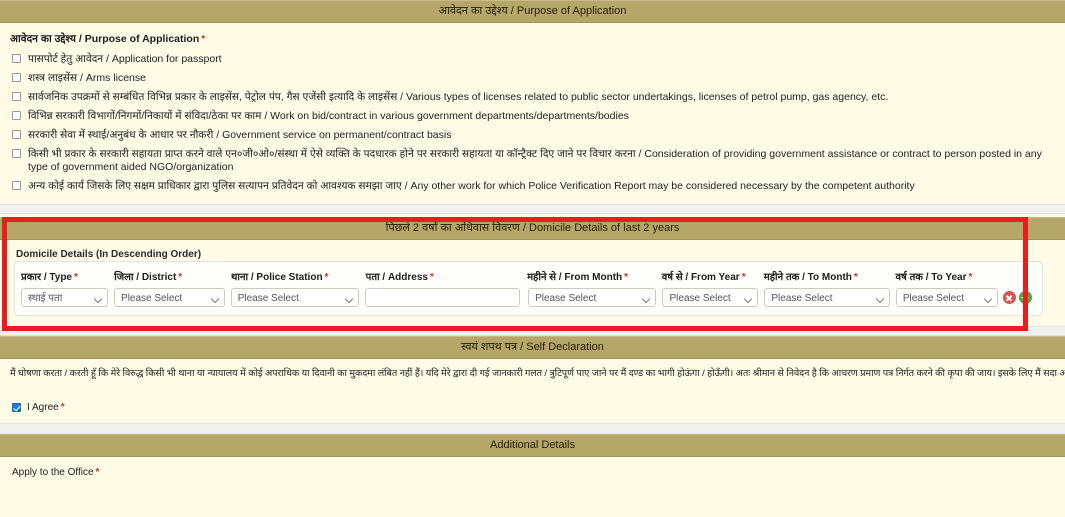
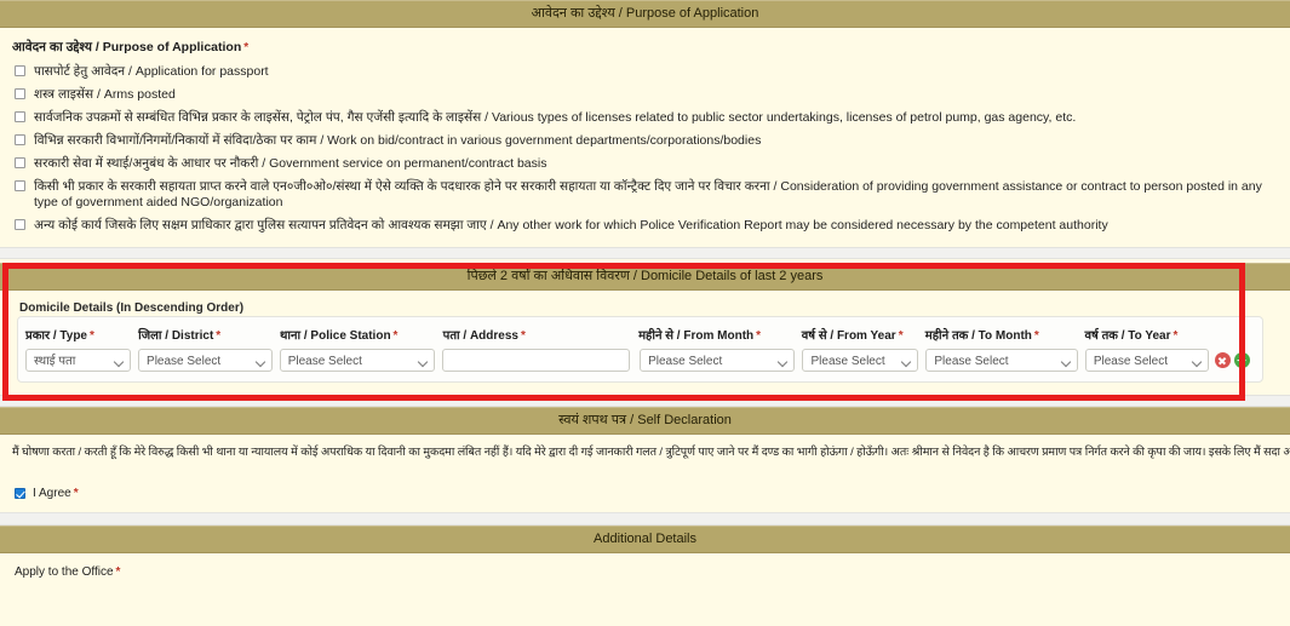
  आवेदन का उद्देश्य / Purpose of Application
  आवेदन का उद्देश्य / Purpose of Application *
  पासपोर्ट हेतु आवेदन / Application for passport
- शस्त्र लाइसेंस / Arms license
+ शस्त्र लाइसेंस / Arms posted
  सार्वजनिक उपक्रमों से सम्बंधित विभिन्न प्रकार के लाइसेंस, पेट्रोल पंप, गैस एजेंसी इत्यादि के लाइसेंस / Various types of licenses related to public sector undertakings, licenses of petrol pump, gas agency, etc.
- विभिन्न सरकारी विभागों/निगमों/निकायों में संविदा/ठेका पर काम / Work on bid/contract in various government departments/departments/bodies
+ विभिन्न सरकारी विभागों/निगमों/निकायों में संविदा/ठेका पर काम / Work on bid/contract in various government departments/corporations/bodies
  सरकारी सेवा में स्थाई/अनुबंध के आधार पर नौकरी / Government service on permanent/contract basis
  किसी भी प्रकार के सरकारी सहायता प्राप्त करने वाले एन०जी०ओ०/संस्था में ऐसे व्यक्ति के पदधारक होने पर सरकारी सहायता या कॉन्ट्रैक्ट दिए जाने पर विचार करना / Consideration of providing government assistance or contract to person posted in any type of government aided NGO/organization
  अन्य कोई कार्य जिसके लिए सक्षम प्राधिकार द्वारा पुलिस सत्यापन प्रतिवेदन को आवश्यक समझा जाए / Any other work for which Police Verification Report may be considered necessary by the competent authority
  पिछले 2 वर्षों का अधिवास विवरण / Domicile Details of last 2 years
  Domicile Details (In Descending Order)
  प्रकार / Type *
  जिला / District *
  थाना / Police Station *
  पता / Address *
  महीने से / From Month *
  वर्ष से / From Year *
  महीने तक / To Month *
  वर्ष तक / To Year *
  स्थाई पता
  Please Select
  Please Select
  Please Select
  Please Select
  Please Select
  Please Select
  स्वयं शपथ पत्र / Self Declaration
  मैं घोषणा करता / करती हूँ कि मेरे विरुद्ध किसी भी थाना या न्यायालय में कोई अपराधिक या दिवानी का मुकदमा लंबित नहीं हैं। यदि मेरे द्वारा दी गई जानकारी गलत / त्रुटिपूर्ण पाए जाने पर मैं दण्ड का भागी होऊंगा / होऊँगी। अतः श्रीमान से निवेदन है कि आचरण प्रमाण पत्र निर्गत करने की कृपा की जाय। इसके लिए मैं सदा आ
  I Agree
  *
  Additional Details
  Apply to the Office *
